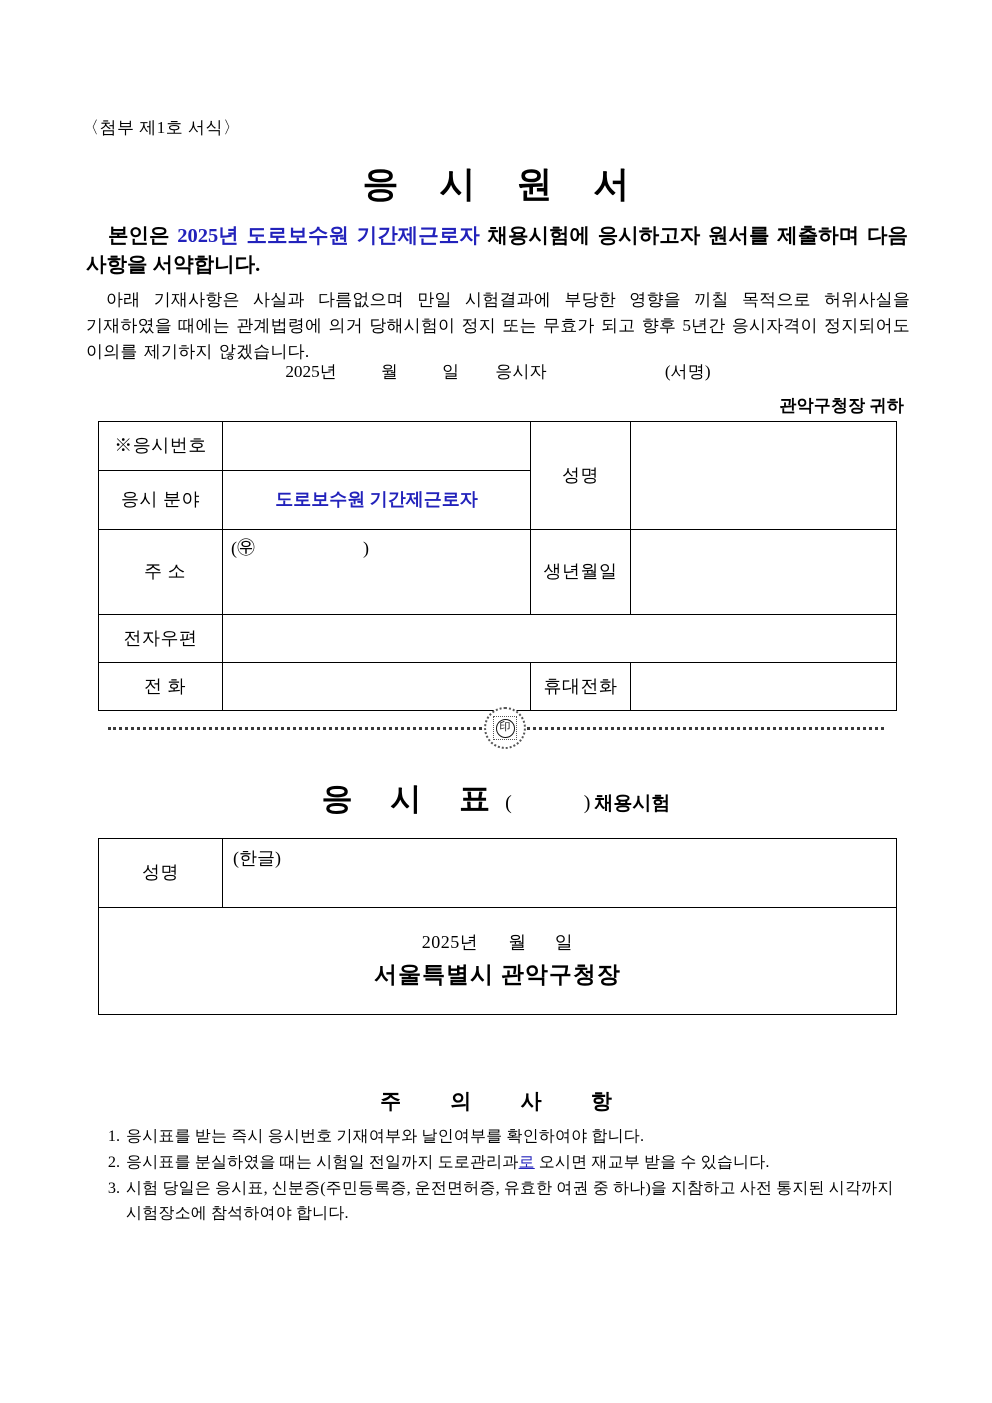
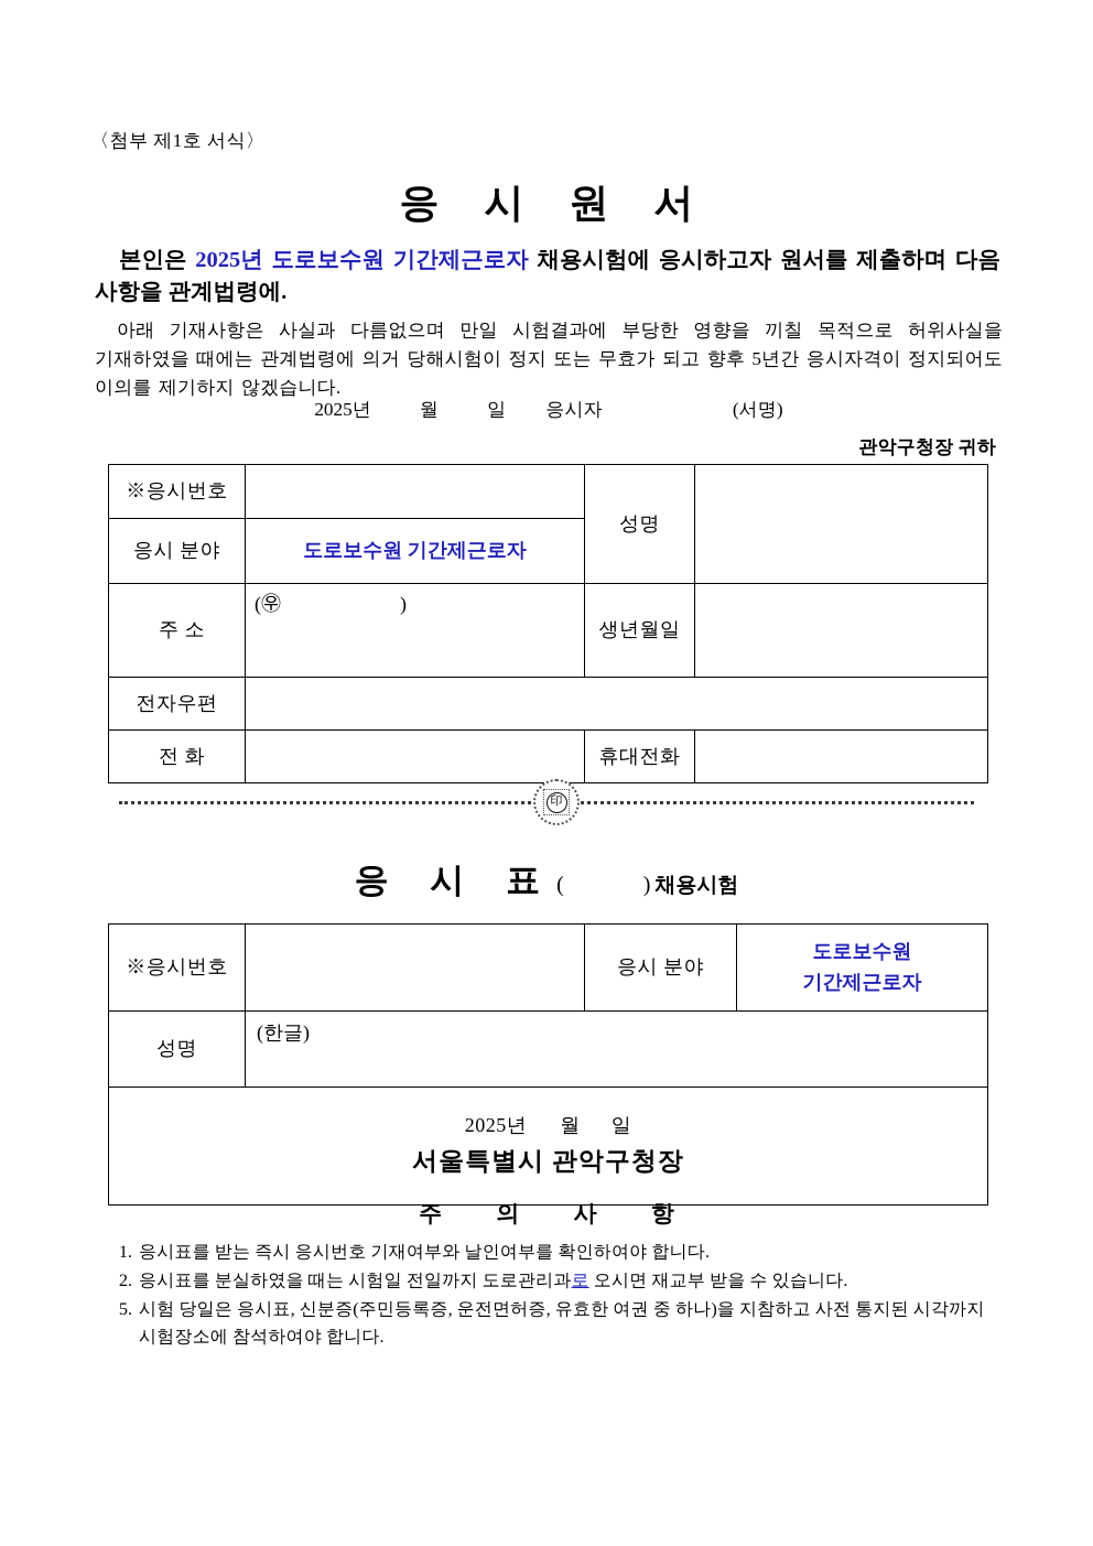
  〈첨부 제1호 서식〉
  응 시 원 서
- 본인은 2025년 도로보수원 기간제근로자 채용시험에 응시하고자 원서를 제출하며 다음 사항을 서약합니다.
+ 본인은 2025년 도로보수원 기간제근로자 채용시험에 응시하고자 원서를 제출하며 다음 사항을 관계법령에.
  아래 기재사항은 사실과 다름없으며 만일 시험결과에 부당한 영향을 끼칠 목적으로 허위사실을 기재하였을 때에는 관계법령에 의거 당해시험이 정지 또는 무효가 되고 향후 5년간 응시자격이 정지되어도 이의를 제기하지 않겠습니다.
  2025년 월 일 응시자 (서명)
  관악구청장 귀하
  ※응시번호		성명
  응시 분야	도로보수원 기간제근로자
  주 소	(㉾ )	생년월일
  전자우편
  전 화		휴대전화
  印
  응 시 표( ) 채용시험
+ ※응시번호		응시 분야	도로보수원 기간제근로자
  성명	(한글)
  2025년 월 일 서울특별시 관악구청장
  주 의 사 항
  1.
  응시표를 받는 즉시 응시번호 기재여부와 날인여부를 확인하여야 합니다.
  2.
  응시표를 분실하였을 때는 시험일 전일까지 도로관리과로 오시면 재교부 받을 수 있습니다.
- 3.
+ 5.
  시험 당일은 응시표, 신분증(주민등록증, 운전면허증, 유효한 여권 중 하나)을 지참하고 사전 통지된 시각까지 시험장소에 참석하여야 합니다.
